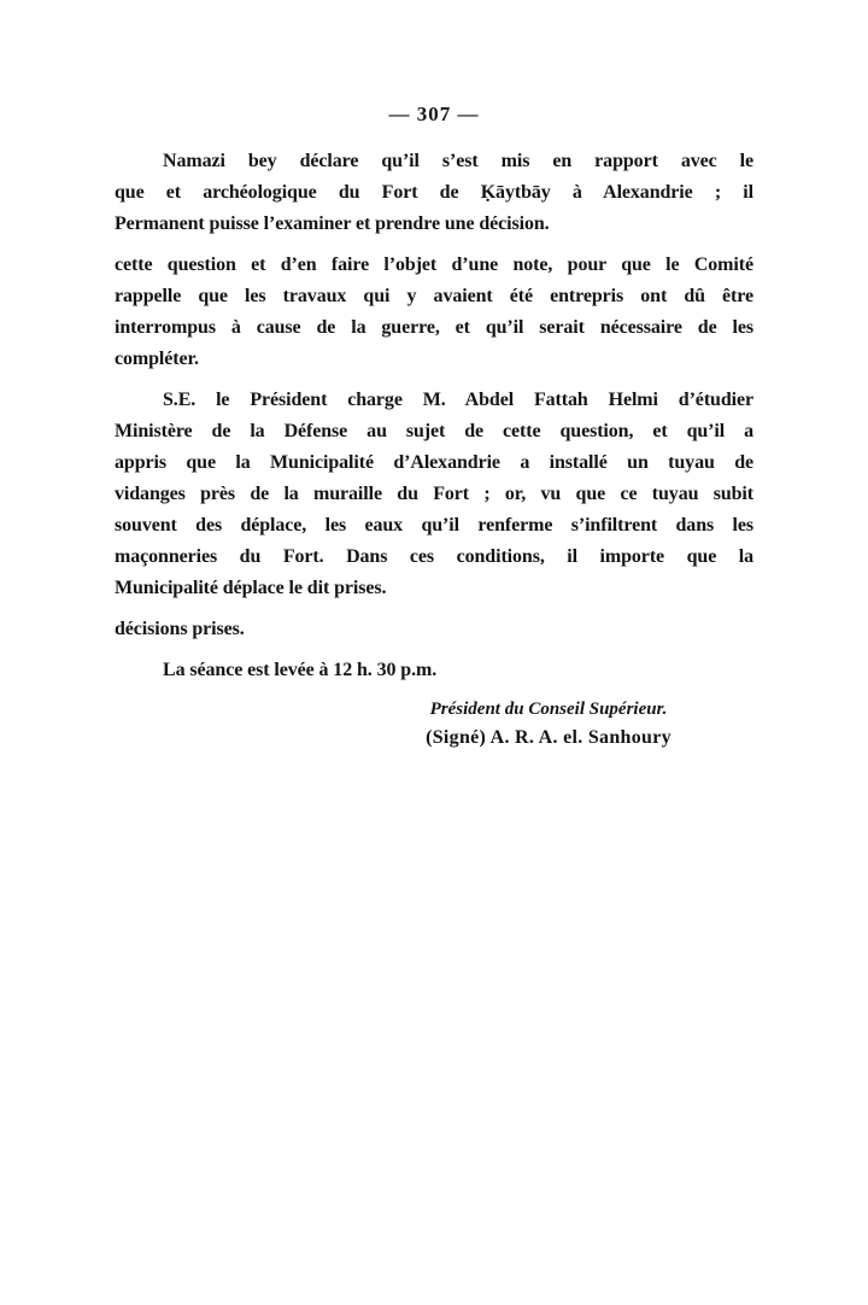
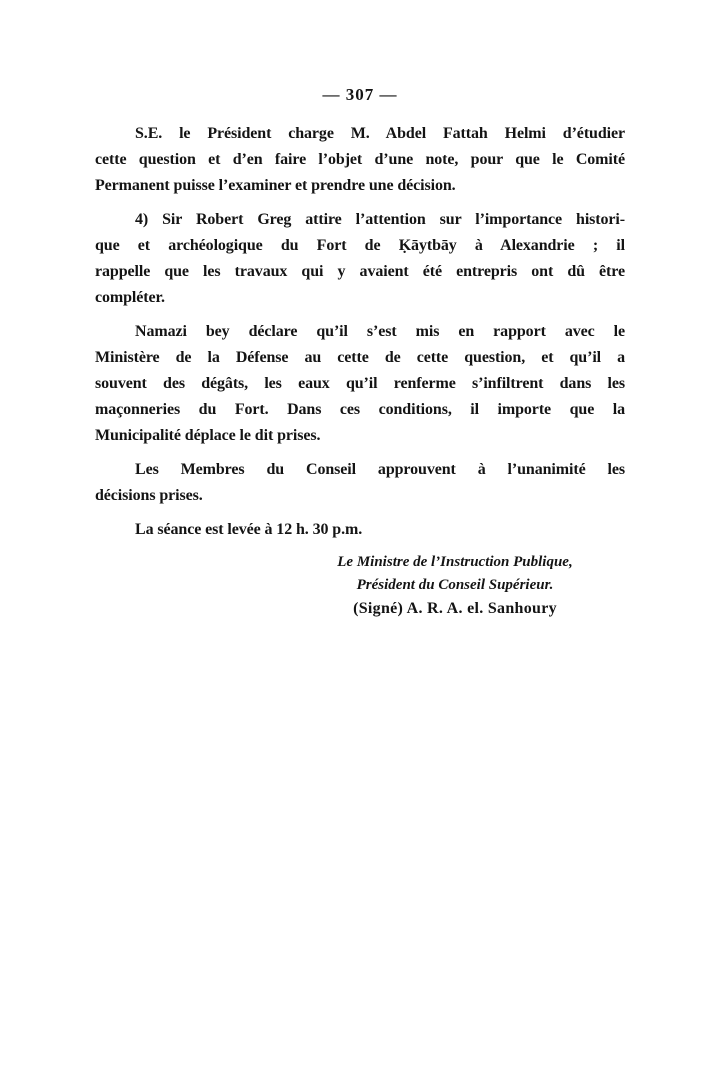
  — 307 —
- Namazi bey déclare qu’il s’est mis en rapport avec le
+ S.E. le Président charge M. Abdel Fattah Helmi d’étudier
- que et archéologique du Fort de Ḳāytbāy à Alexandrie ; il
+ cette question et d’en faire l’objet d’une note, pour que le Comité
  Permanent puisse l’examiner et prendre une décision.
+ 4) Sir Robert Greg attire l’attention sur l’importance histori-
- cette question et d’en faire l’objet d’une note, pour que le Comité
+ que et archéologique du Fort de Ḳāytbāy à Alexandrie ; il
  rappelle que les travaux qui y avaient été entrepris ont dû être
- interrompus à cause de la guerre, et qu’il serait nécessaire de les
  compléter.
- S.E. le Président charge M. Abdel Fattah Helmi d’étudier
+ Namazi bey déclare qu’il s’est mis en rapport avec le
- Ministère de la Défense au sujet de cette question, et qu’il a
+ Ministère de la Défense au cette de cette question, et qu’il a
- appris que la Municipalité d’Alexandrie a installé un tuyau de
- vidanges près de la muraille du Fort ; or, vu que ce tuyau subit
- souvent des déplace, les eaux qu’il renferme s’infiltrent dans les
+ souvent des dégâts, les eaux qu’il renferme s’infiltrent dans les
  maçonneries du Fort. Dans ces conditions, il importe que la
  Municipalité déplace le dit prises.
+ Les Membres du Conseil approuvent à l’unanimité les
  décisions prises.
  La séance est levée à 12 h. 30 p.m.
+ Le Ministre de l’Instruction Publique,
  Président du Conseil Supérieur.
  (Signé) A. R. A. el. Sanhoury
